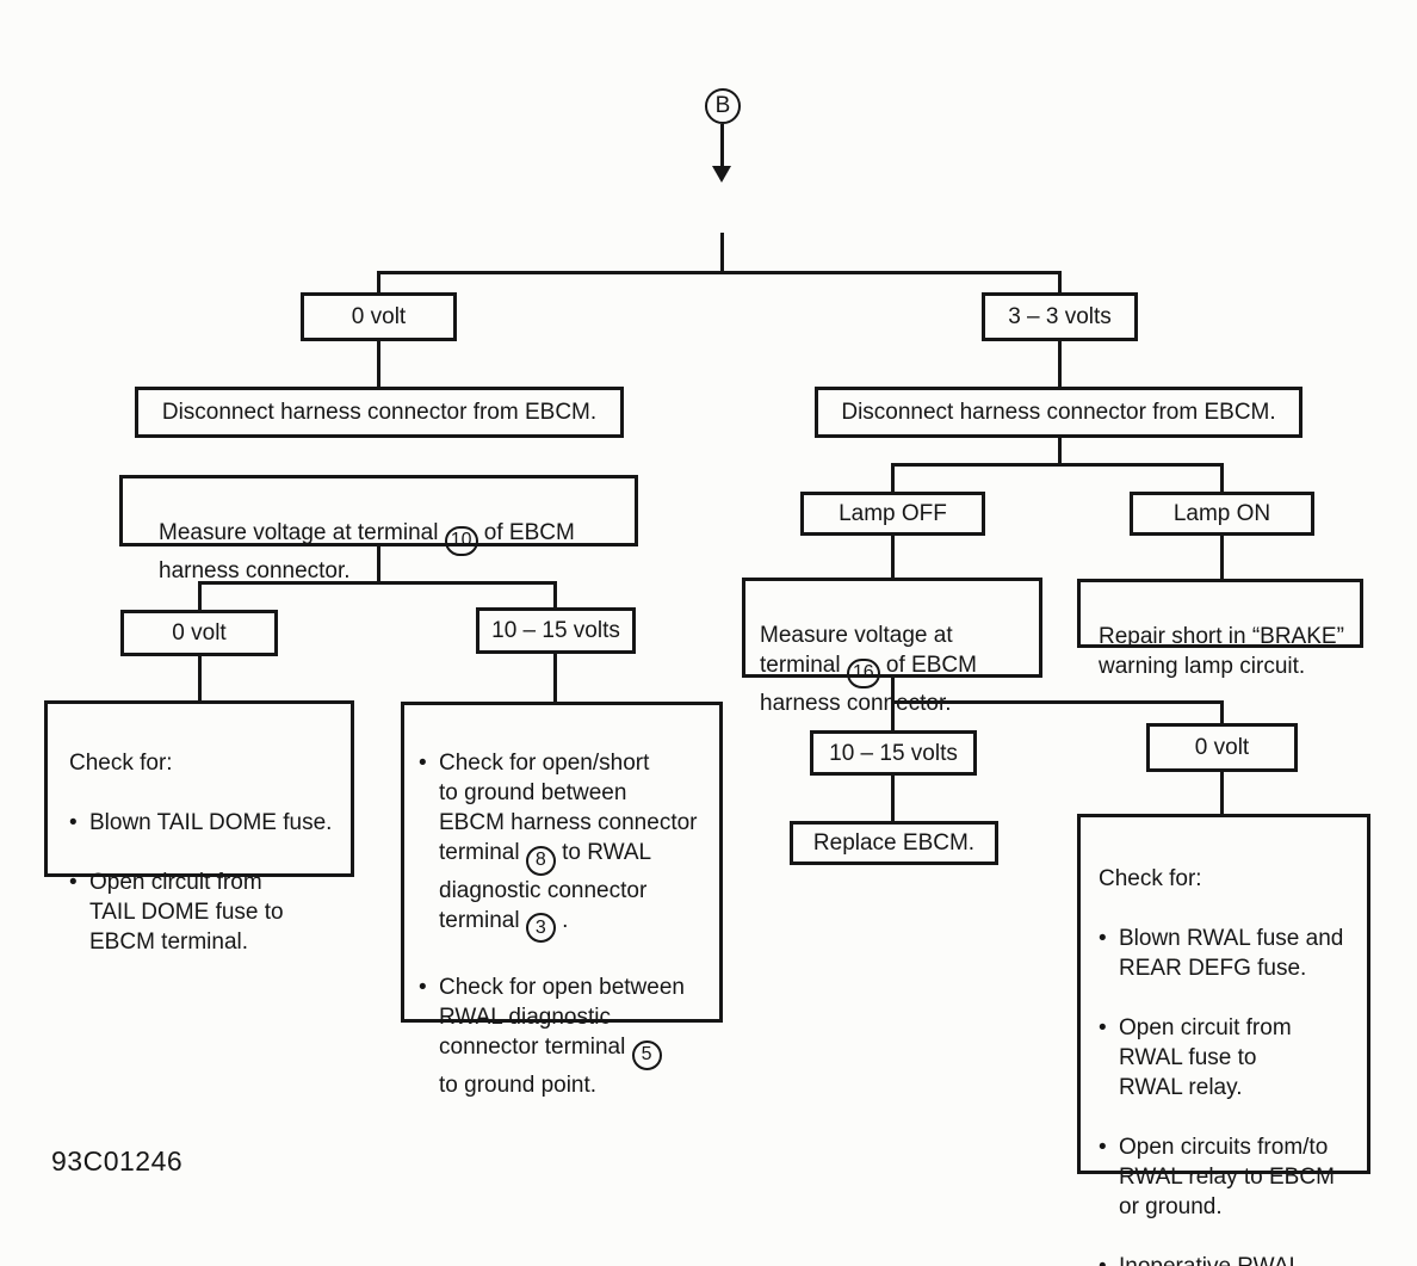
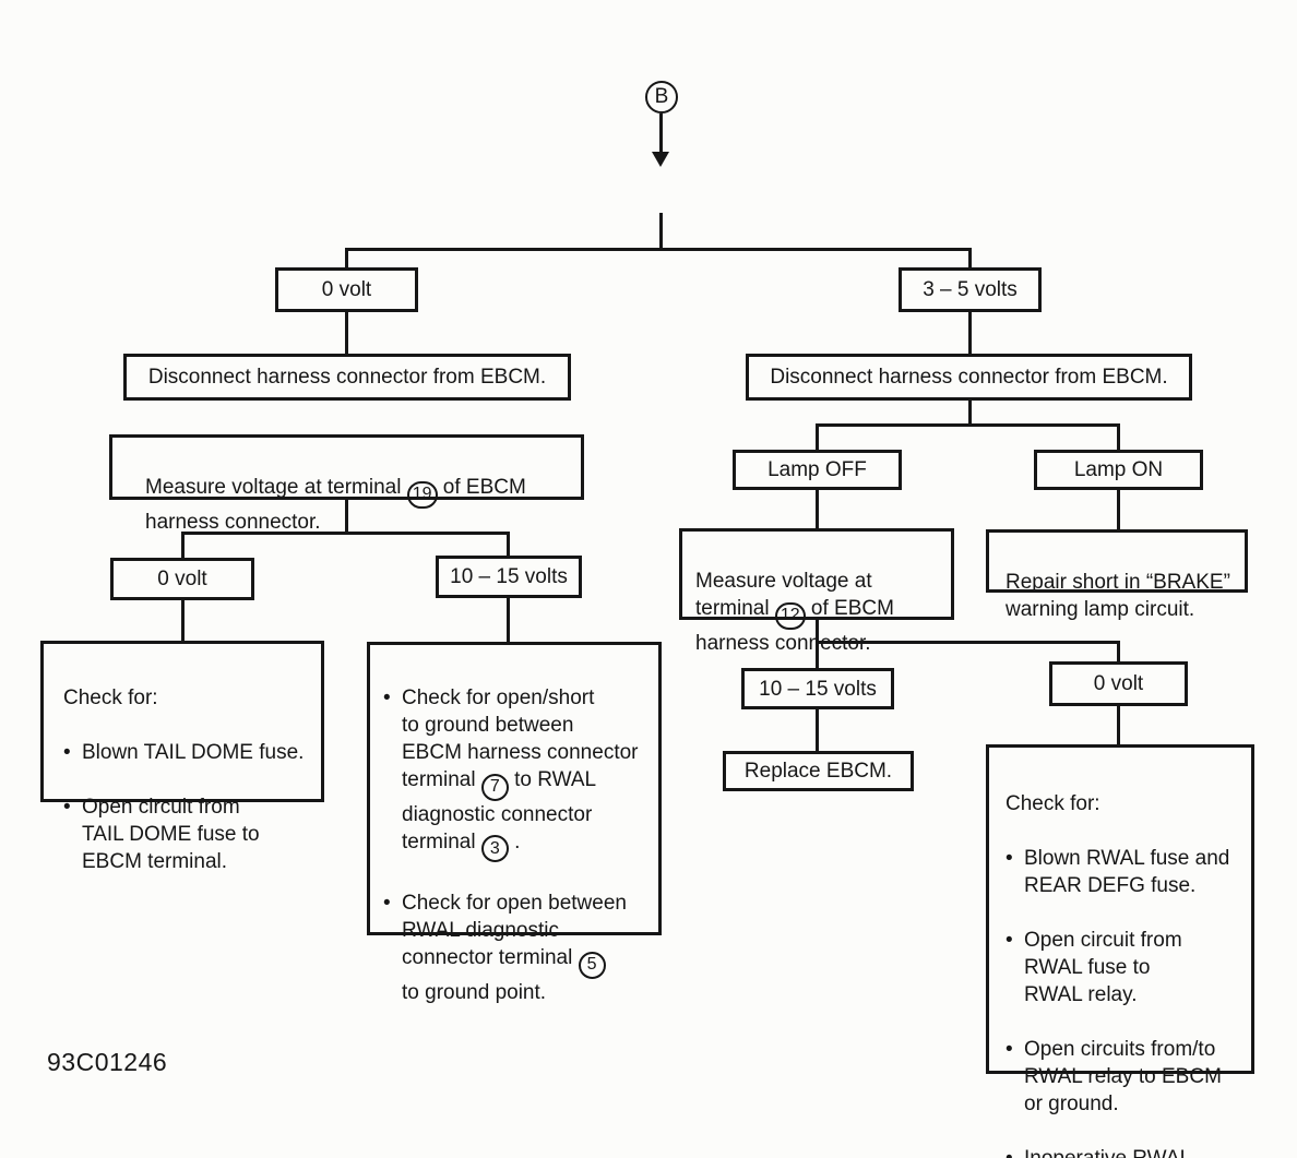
  B
  0 volt
- 3 – 3 volts
+ 3 – 5 volts
  Disconnect harness connector from EBCM.
  Disconnect harness connector from EBCM.
- Measure voltage at terminal 10 of EBCM
+ Measure voltage at terminal 19 of EBCM
  harness connector.
  0 volt
  10 – 15 volts
  Check for:
  Blown TAIL DOME fuse.
  Open circuit from
  TAIL DOME fuse to
  EBCM terminal.
  Check for open/short
  to ground between
  EBCM harness connector
- terminal 8 to RWAL
+ terminal 7 to RWAL
  diagnostic connector
  terminal 3 .
  Check for open between
  RWAL diagnostic
  connector terminal 5
  to ground point.
  Lamp OFF
  Lamp ON
  Measure voltage at
- terminal 16 of EBCM
+ terminal 12 of EBCM
  Repair short in “BRAKE”
  warning lamp circuit.
  10 – 15 volts
  0 volt
  Replace EBCM.
  Check for:
  Blown RWAL fuse and
  REAR DEFG fuse.
  Open circuit from
  RWAL fuse to
  RWAL relay.
  Open circuits from/to
  RWAL relay to EBCM
  or ground.
  93C01246
